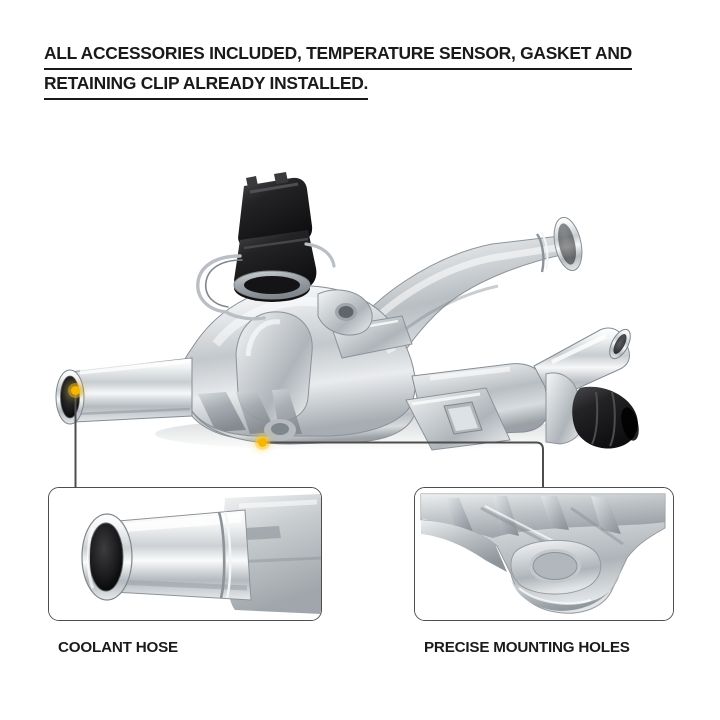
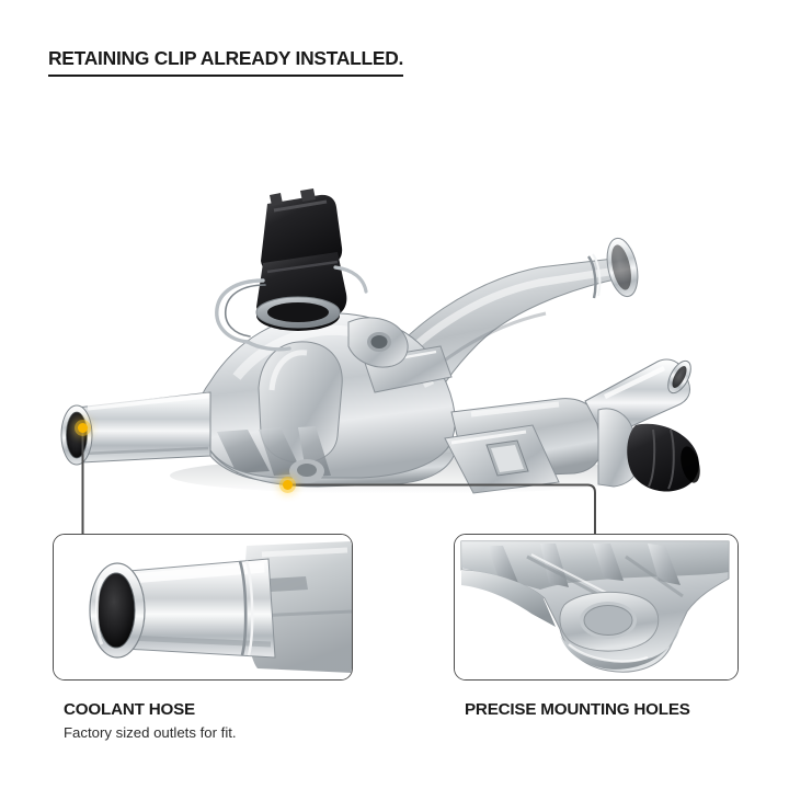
- ALL ACCESSORIES INCLUDED, TEMPERATURE SENSOR, GASKET AND
  RETAINING CLIP ALREADY INSTALLED.
  COOLANT HOSE
+ Factory sized outlets for fit.
  PRECISE MOUNTING HOLES
